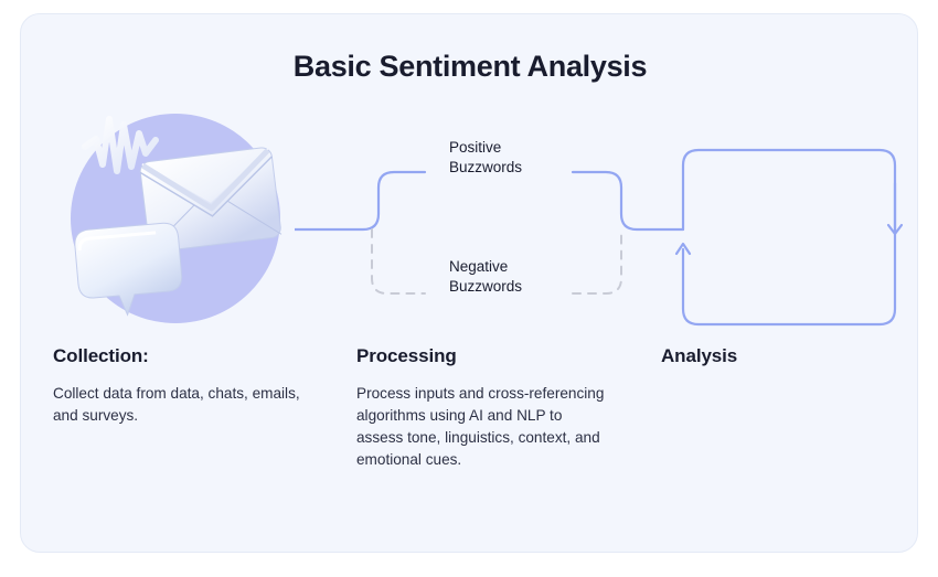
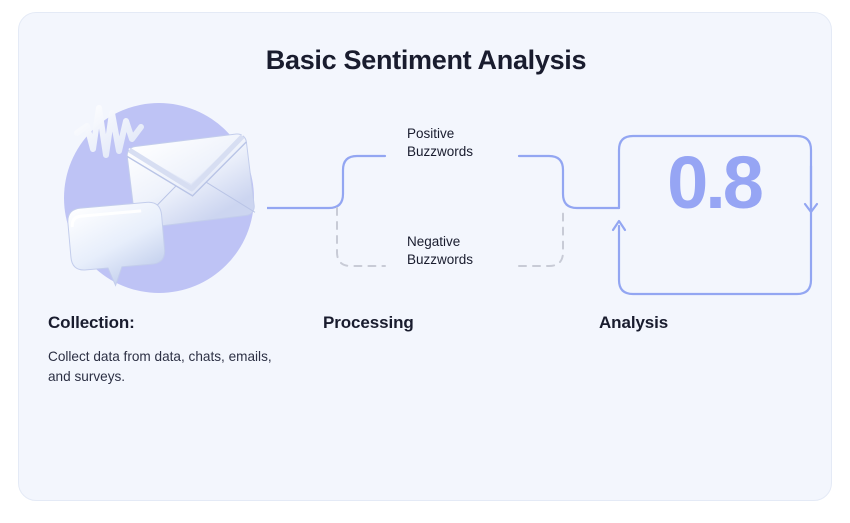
  Basic Sentiment Analysis
  Positive
  Buzzwords
  Negative
  Buzzwords
+ 0.8
  Collection:
  Collect data from data, chats, emails, and surveys.
  Processing
- Process inputs and cross-referencing algorithms using AI and NLP to assess tone, linguistics, context, and emotional cues.
  Analysis
